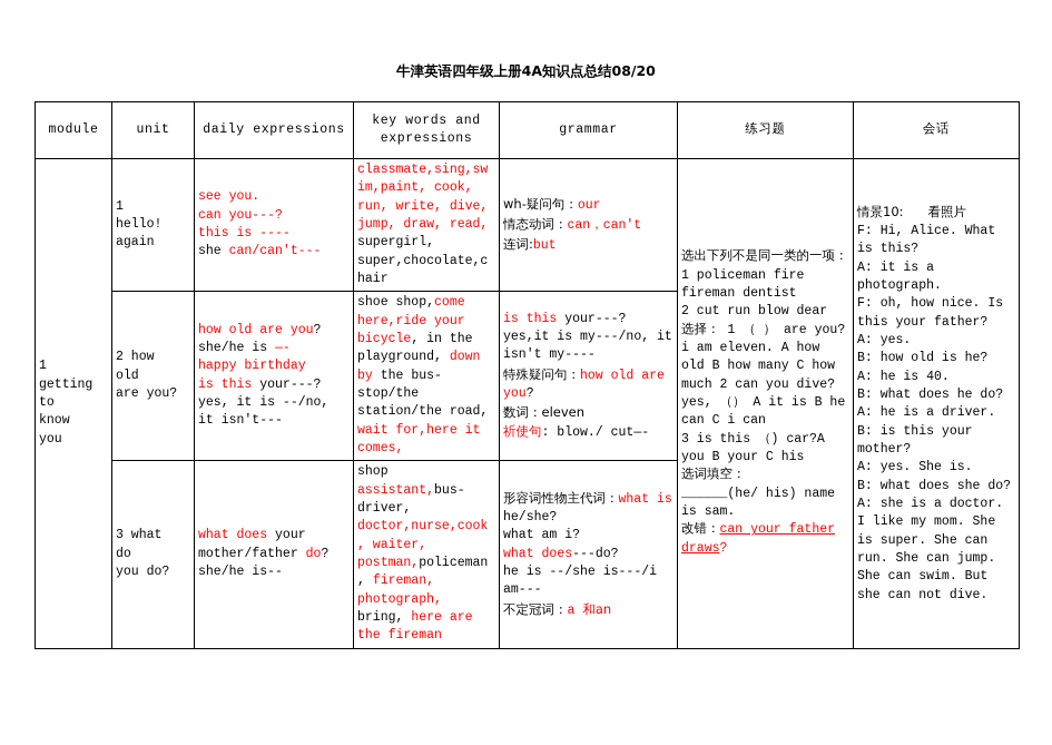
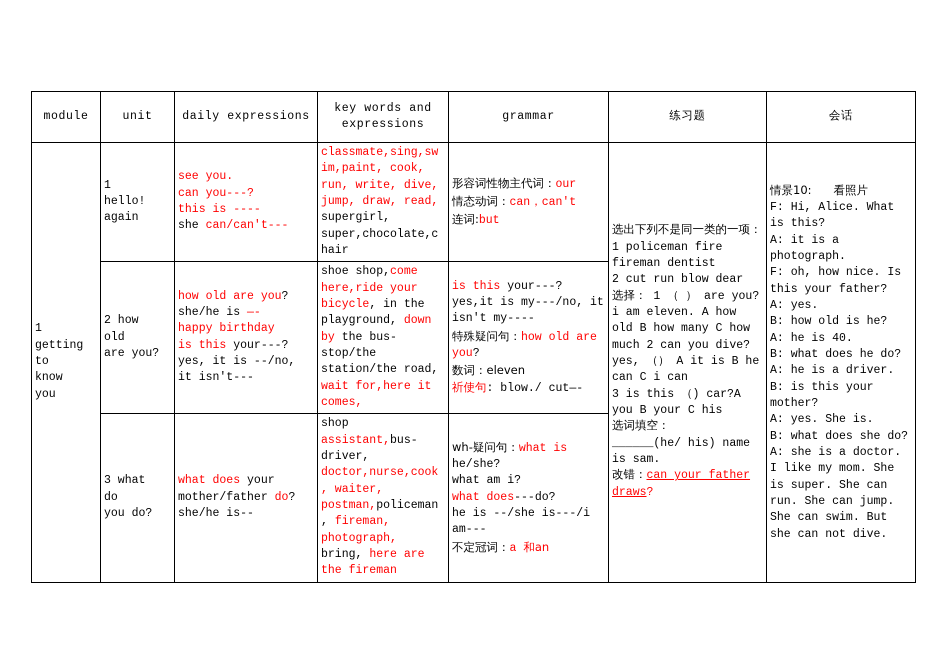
- 牛津英语四年级上册4A知识点总结08/20
  module	unit	daily expressions	key words and expressions	grammar	练习题	会话
- 1 getting to know you	1 hello! again	see you. can you---? this is ---- she can/can't---	classmate,sing,swim,paint, cook, run, write, dive, jump, draw, read, supergirl, super,chocolate,chair	wh-疑问句：our 情态动词：can，can't 连词:but	选出下列不是同一类的一项：1 policeman fire fireman dentist 2 cut run blow dear 选择： 1 （ ） are you? i am eleven. A how old B how many C how much 2 can you dive? yes, （） A it is B he can C i can 3 is this （) car?A you B your C his 选词填空： ______(he/ his) name is sam. 改错：can your father draws?	情景10: 看照片 F: Hi, Alice. What is this? A: it is a photograph. F: oh, how nice. Is this your father? A: yes. B: how old is he? A: he is 40. B: what does he do? A: he is a driver. B: is this your mother? A: yes. She is. B: what does she do? A: she is a doctor. I like my mom. She is super. She can run. She can jump. She can swim. But she can not dive.
+ 1 getting to know you	1 hello! again	see you. can you---? this is ---- she can/can't---	classmate,sing,swim,paint, cook, run, write, dive, jump, draw, read, supergirl, super,chocolate,chair	形容词性物主代词：our 情态动词：can，can't 连词:but	选出下列不是同一类的一项：1 policeman fire fireman dentist 2 cut run blow dear 选择： 1 （ ） are you? i am eleven. A how old B how many C how much 2 can you dive? yes, （） A it is B he can C i can 3 is this （) car?A you B your C his 选词填空： ______(he/ his) name is sam. 改错：can your father draws?	情景10: 看照片 F: Hi, Alice. What is this? A: it is a photograph. F: oh, how nice. Is this your father? A: yes. B: how old is he? A: he is 40. B: what does he do? A: he is a driver. B: is this your mother? A: yes. She is. B: what does she do? A: she is a doctor. I like my mom. She is super. She can run. She can jump. She can swim. But she can not dive.
  2 how old are you?	how old are you? she/he is —- happy birthday is this your---? yes, it is --/no, it isn't---	shoe shop,come here,ride your bicycle, in the playground, down by the bus-stop/the station/the road, wait for,here it comes,	is this your---? yes,it is my---/no, it isn't my---- 特殊疑问句：how old are you? 数词：eleven 祈使句: blow./ cut—-
- 3 what do you do?	what does your mother/father do? she/he is--	shop assistant,bus-driver, doctor,nurse,cook, waiter, postman,policeman, fireman, photograph, bring, here are the fireman	形容词性物主代词：what is he/she? what am i? what does---do? he is --/she is---/i am--- 不定冠词：a 和an
+ 3 what do you do?	what does your mother/father do? she/he is--	shop assistant,bus-driver, doctor,nurse,cook, waiter, postman,policeman, fireman, photograph, bring, here are the fireman	wh-疑问句：what is he/she? what am i? what does---do? he is --/she is---/i am--- 不定冠词：a 和an
